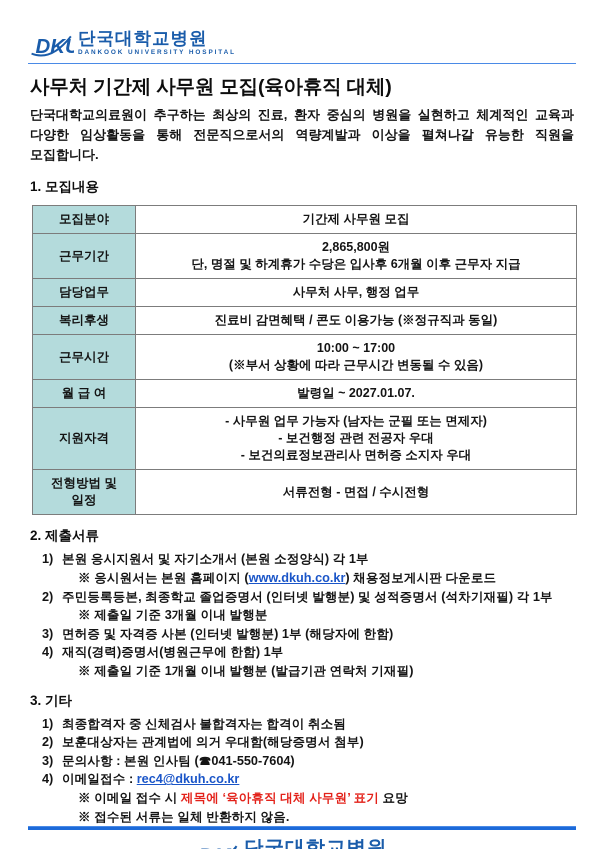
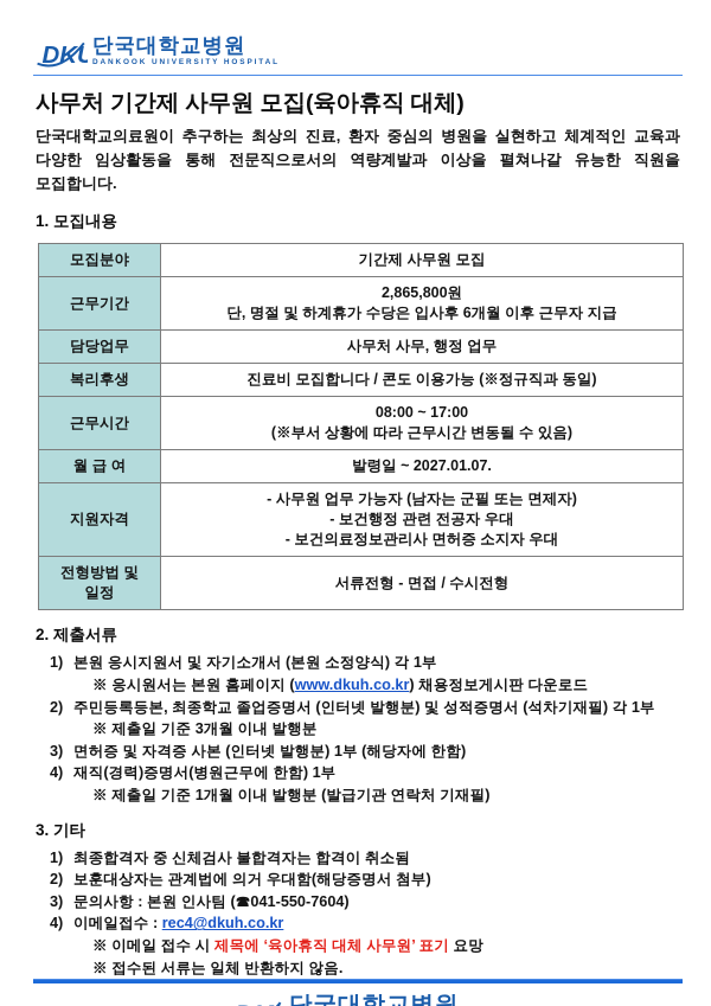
  DKU
  단국대학교병원
  사무처 기간제 사무원 모집(육아휴직 대체)
  단국대학교의료원이 추구하는 최상의 진료, 환자 중심의 병원을 실현하고 체계적인 교육과 다양한 임상활동을 통해 전문직으로서의 역량계발과 이상을 펼쳐나갈 유능한 직원을 모집합니다.
  1. 모집내용
  모집분야	기간제 사무원 모집
  근무기간	2,865,800원 단, 명절 및 하계휴가 수당은 입사후 6개월 이후 근무자 지급
  담당업무	사무처 사무, 행정 업무
- 복리후생	진료비 감면혜택 / 콘도 이용가능 (※정규직과 동일)
+ 복리후생	진료비 모집합니다 / 콘도 이용가능 (※정규직과 동일)
- 근무시간	10:00 ~ 17:00 (※부서 상황에 따라 근무시간 변동될 수 있음)
+ 근무시간	08:00 ~ 17:00 (※부서 상황에 따라 근무시간 변동될 수 있음)
  월 급 여	발령일 ~ 2027.01.07.
  지원자격	- 사무원 업무 가능자 (남자는 군필 또는 면제자) - 보건행정 관련 전공자 우대 - 보건의료정보관리사 면허증 소지자 우대
  전형방법 및 일정	서류전형 - 면접 / 수시전형
  2. 제출서류
  1)
  본원 응시지원서 및 자기소개서 (본원 소정양식) 각 1부
  ※ 응시원서는 본원 홈페이지 (www.dkuh.co.kr) 채용정보게시판 다운로드
  2)
  주민등록등본, 최종학교 졸업증명서 (인터넷 발행분) 및 성적증명서 (석차기재필) 각 1부
  ※ 제출일 기준 3개월 이내 발행분
  3)
  면허증 및 자격증 사본 (인터넷 발행분) 1부 (해당자에 한함)
  4)
  재직(경력)증명서(병원근무에 한함) 1부
  ※ 제출일 기준 1개월 이내 발행분 (발급기관 연락처 기재필)
  3. 기타
  1)
  최종합격자 중 신체검사 불합격자는 합격이 취소됨
  2)
  보훈대상자는 관계법에 의거 우대함(해당증명서 첨부)
  3)
  문의사항 : 본원 인사팀 (☎041-550-7604)
  4)
  이메일접수 : rec4@dkuh.co.kr
  ※ 이메일 접수 시 제목에 ‘육아휴직 대체 사무원’ 표기 요망
  ※ 접수된 서류는 일체 반환하지 않음.
  단국대학교병원
